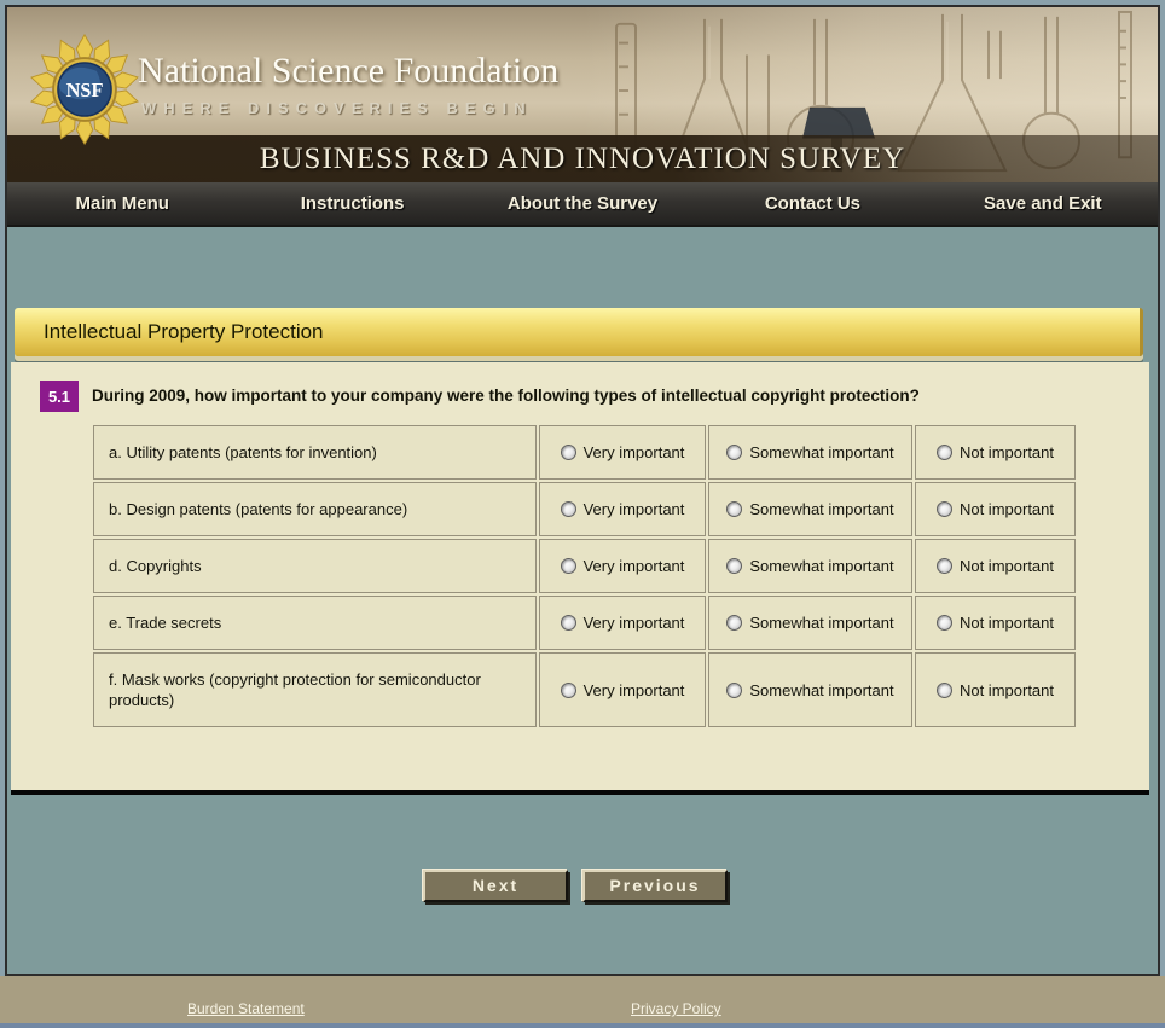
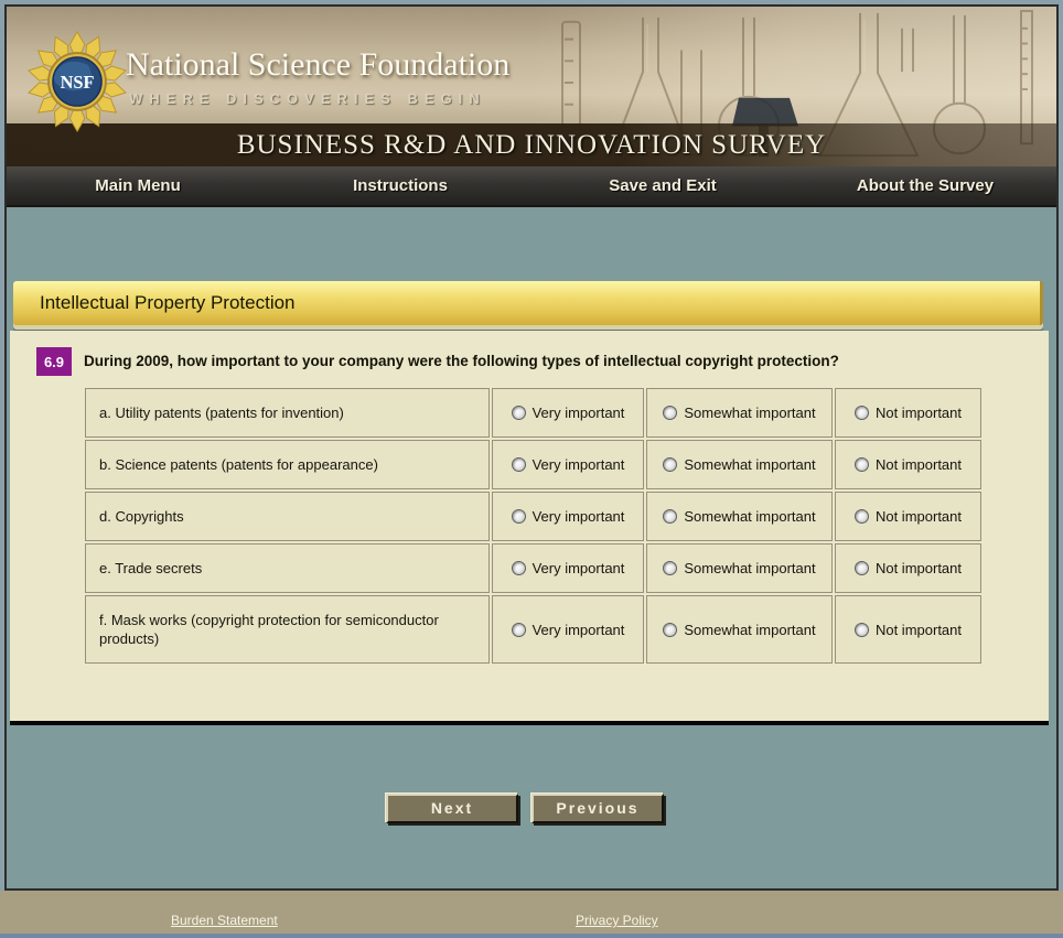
  NSF
  National Science Foundation
  WHERE DISCOVERIES BEGIN
  BUSINESS R&D AND INNOVATION SURVEY
  Main Menu
  Instructions
- About the Survey
+ Save and Exit
- Contact Us
- Save and Exit
+ About the Survey
  Intellectual Property Protection
- 5.1
+ 6.9
  During 2009, how important to your company were the following types of intellectual copyright protection?
  a. Utility patents (patents for invention)	Very important	Somewhat important	Not important
- b. Design patents (patents for appearance)	Very important	Somewhat important	Not important
+ b. Science patents (patents for appearance)	Very important	Somewhat important	Not important
  d. Copyrights	Very important	Somewhat important	Not important
  e. Trade secrets	Very important	Somewhat important	Not important
  f. Mask works (copyright protection for semiconductor products)	Very important	Somewhat important	Not important
  Next
  Previous
  Burden Statement
  Privacy Policy
